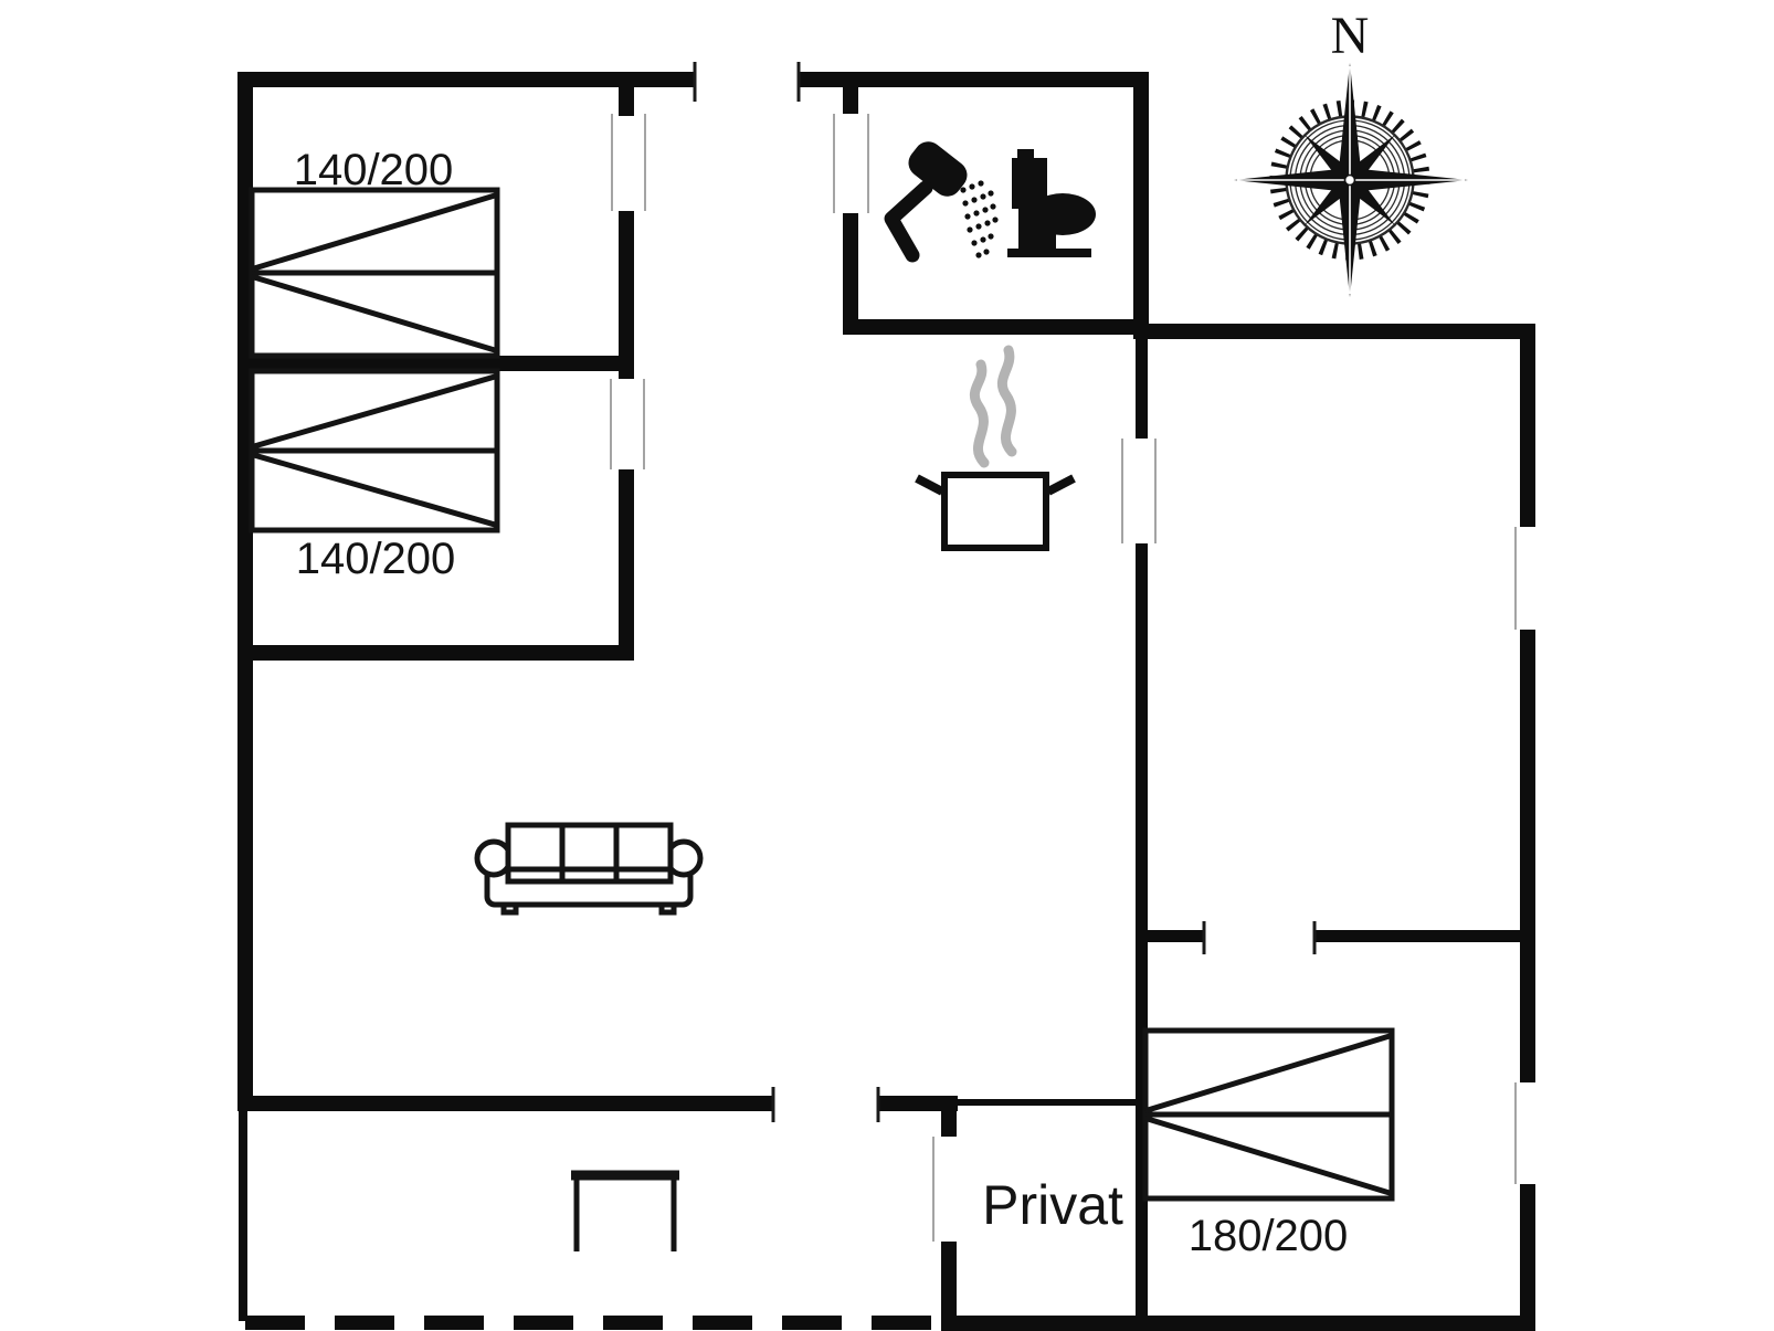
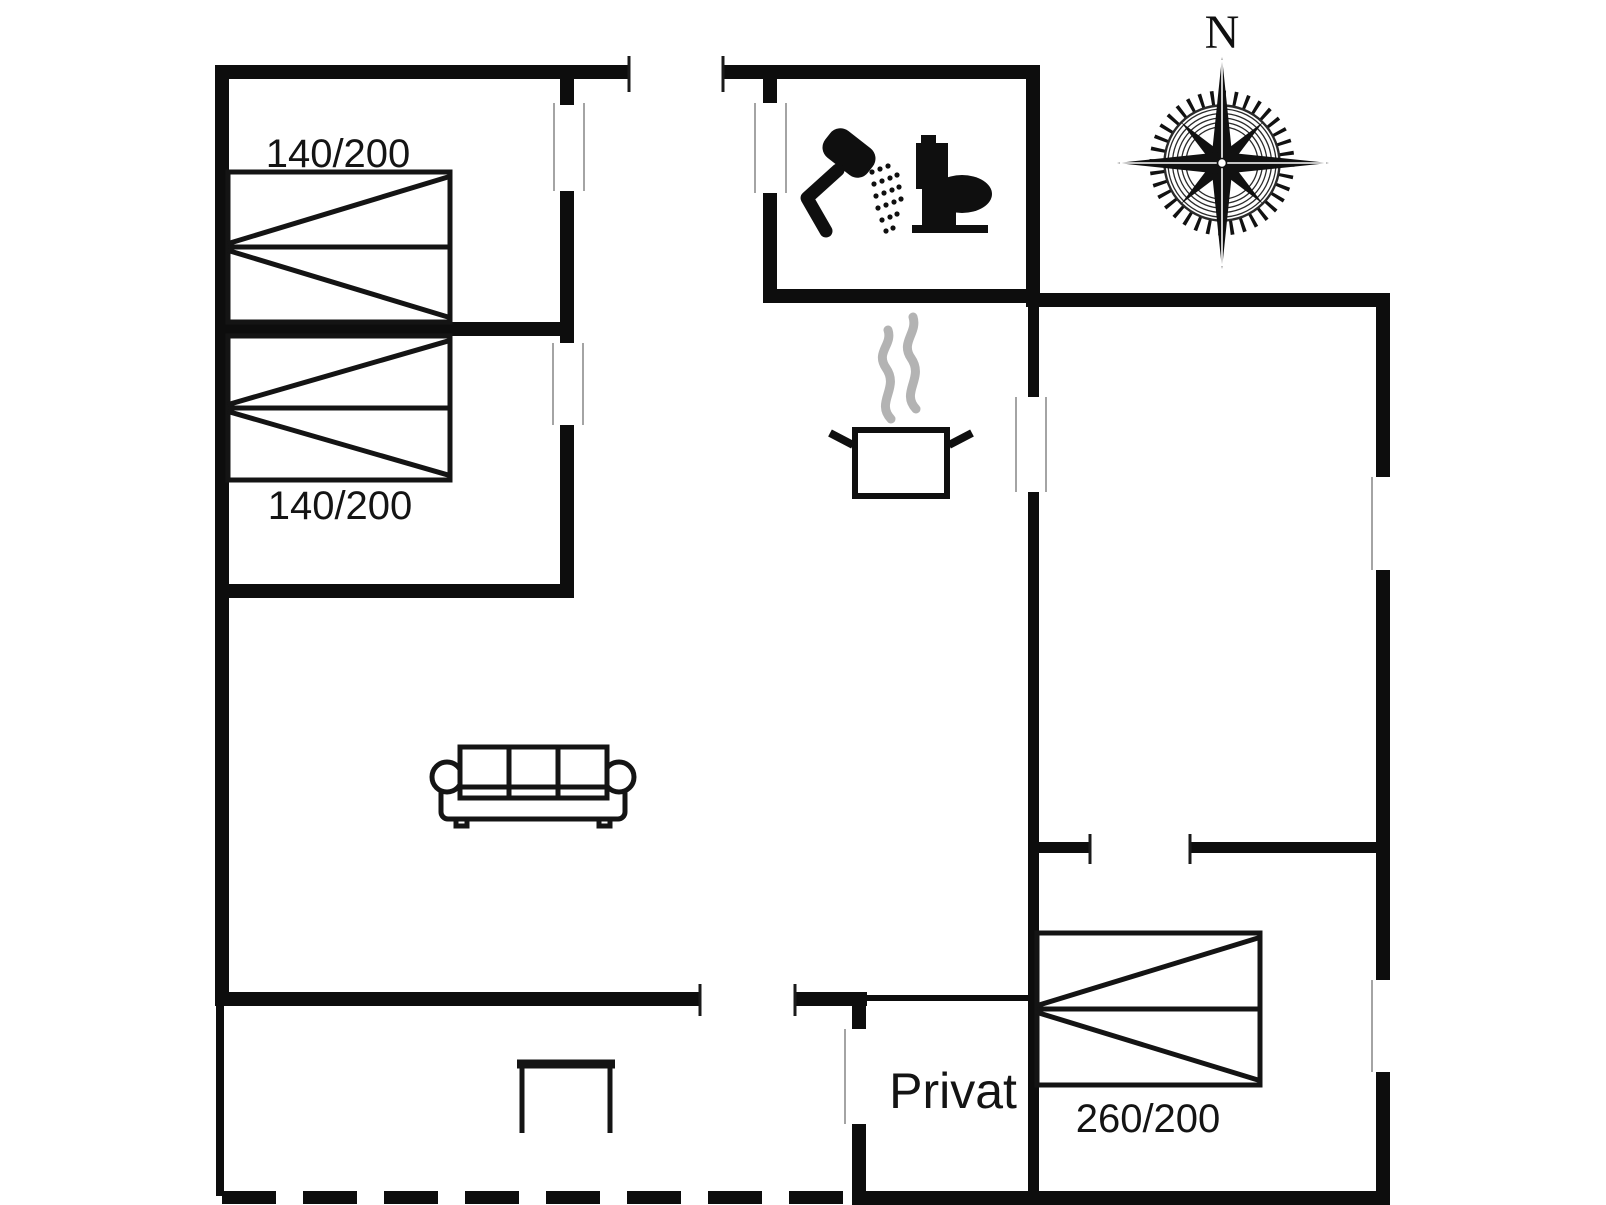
  N
  140/200
  140/200
- 180/200
+ 260/200
  Privat
